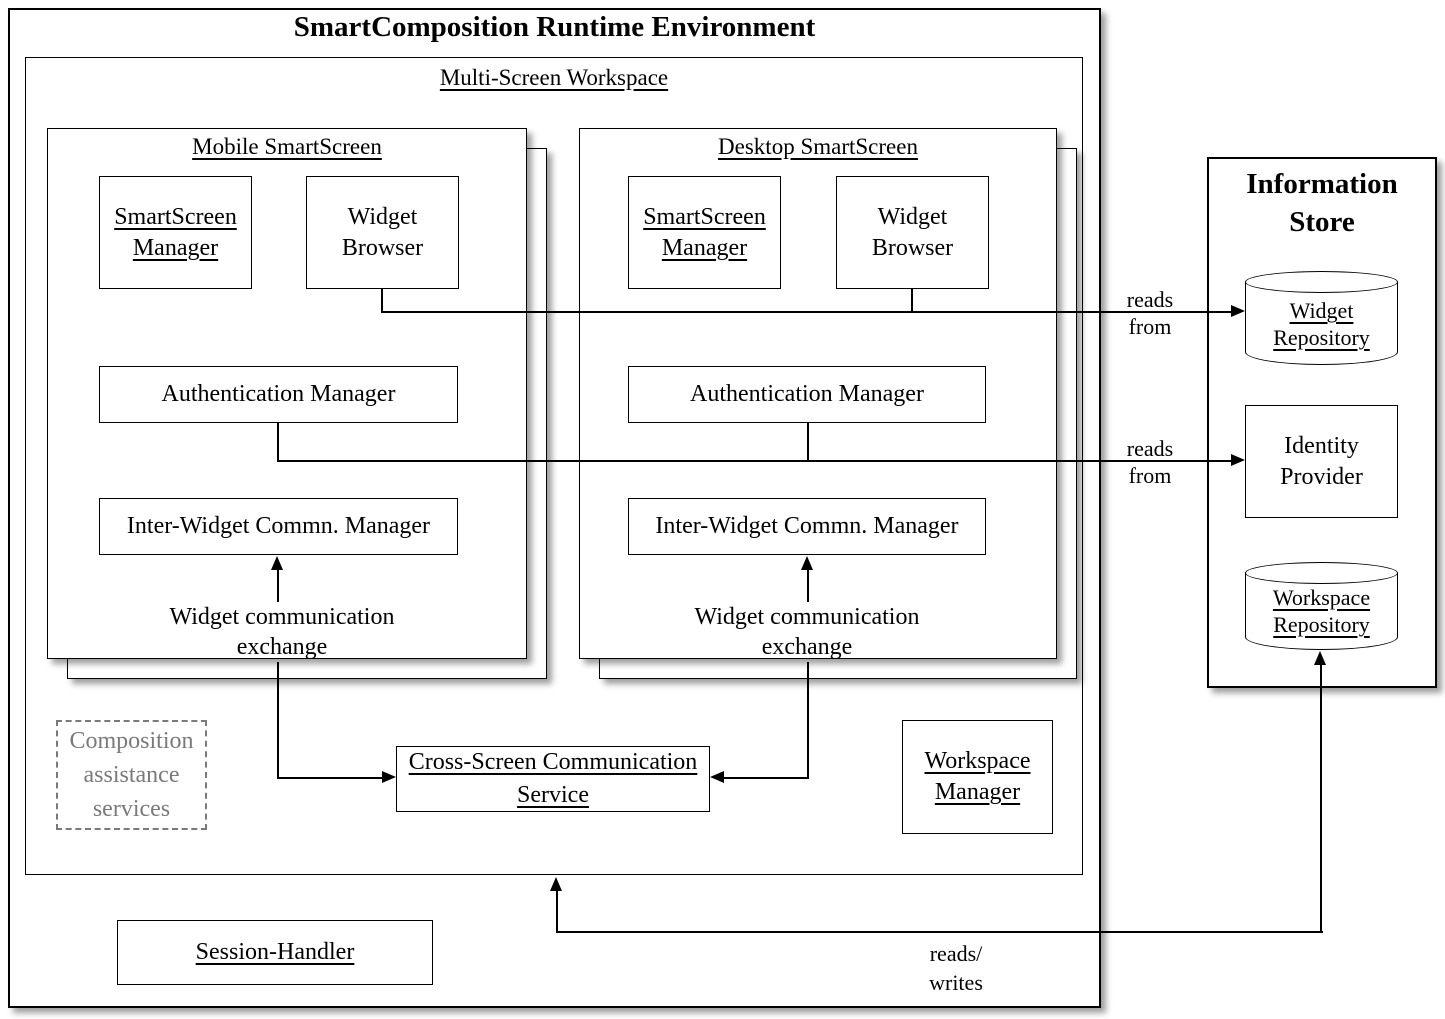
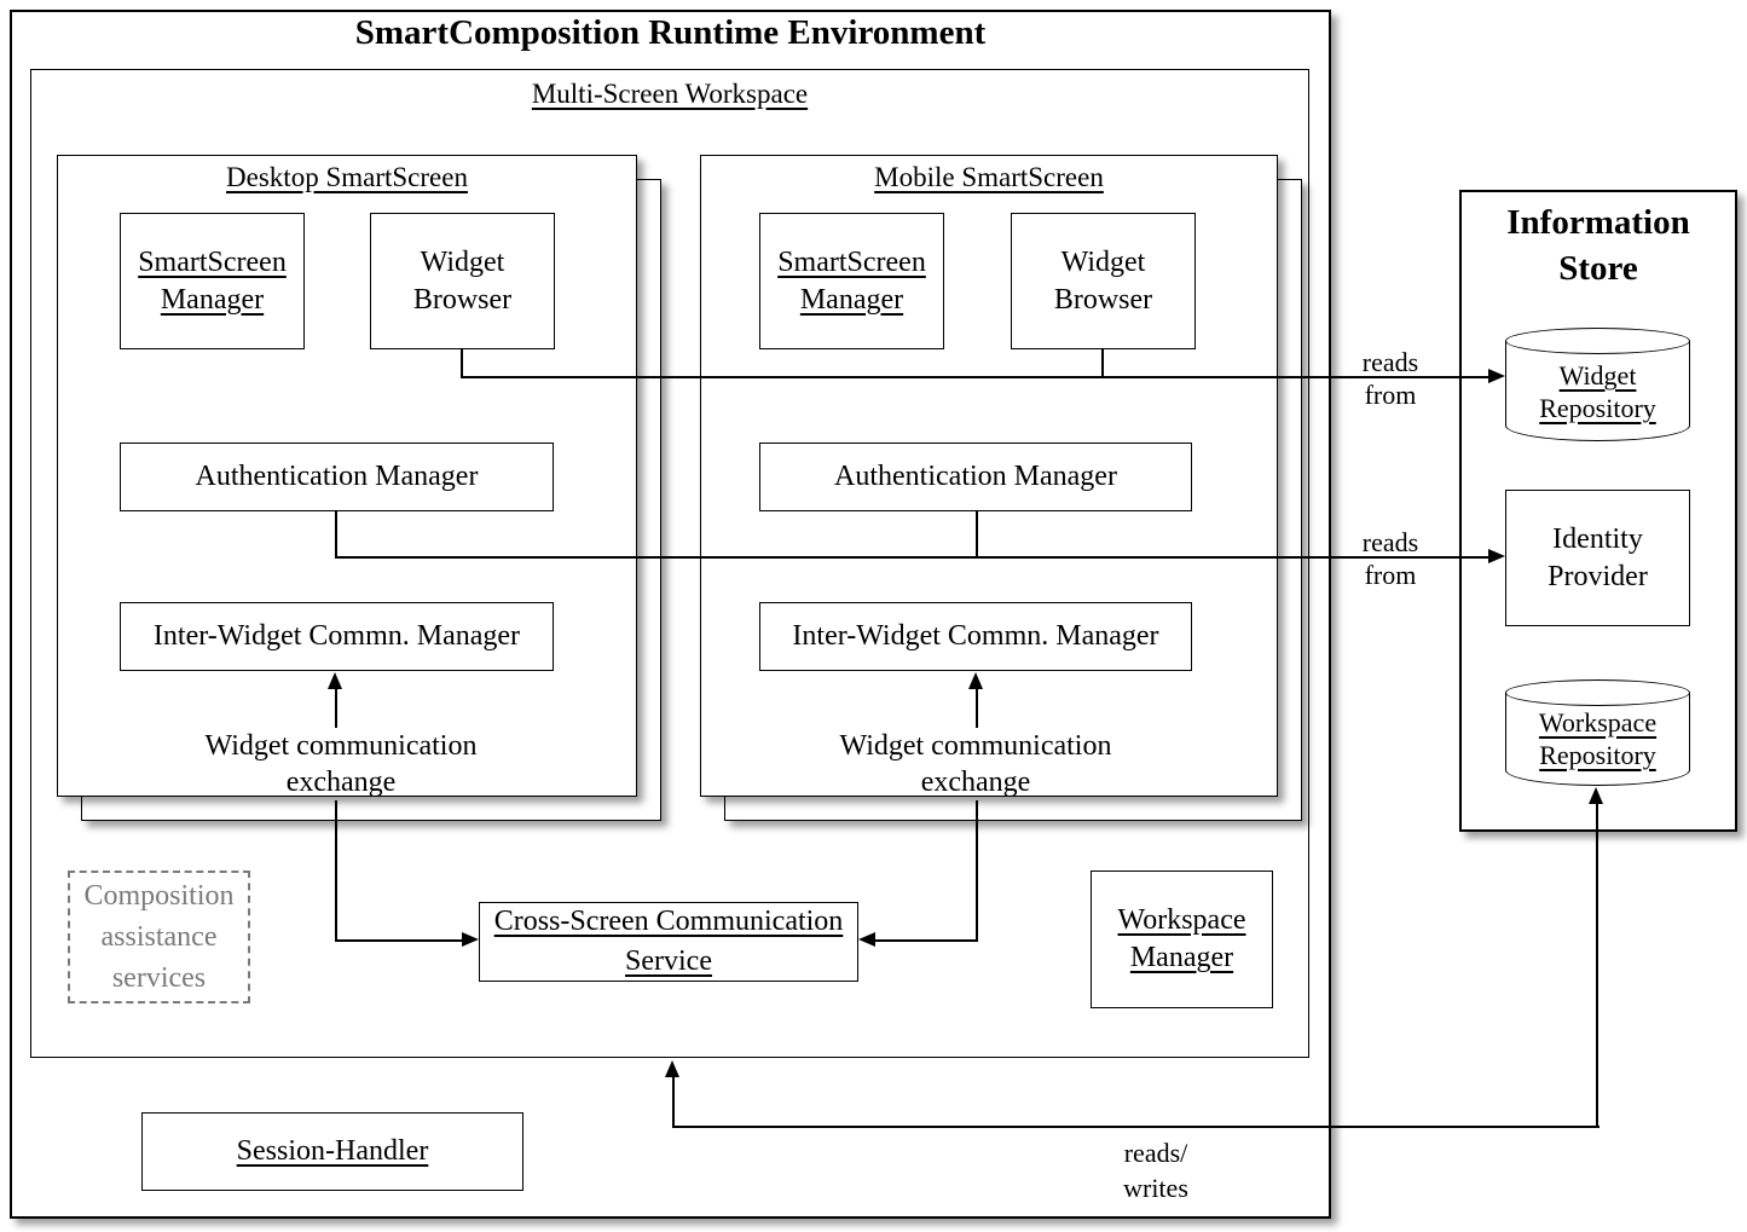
  SmartComposition Runtime Environment
  Multi-Screen Workspace
- Mobile SmartScreen
+ Desktop SmartScreen
  SmartScreen Manager
  Widget Browser
  Authentication Manager
  Inter-Widget Commn. Manager
  Widget communication exchange
- Desktop SmartScreen
+ Mobile SmartScreen
  SmartScreen Manager
  Widget Browser
  Authentication Manager
  Inter-Widget Commn. Manager
  Widget communication exchange
  Composition assistance services
  Cross-Screen Communication Service
  Workspace Manager
  Session-Handler
  Information Store
  Widget Repository
  Identity Provider
  Workspace Repository
  reads
  from
  reads
  from
  reads/
  writes
